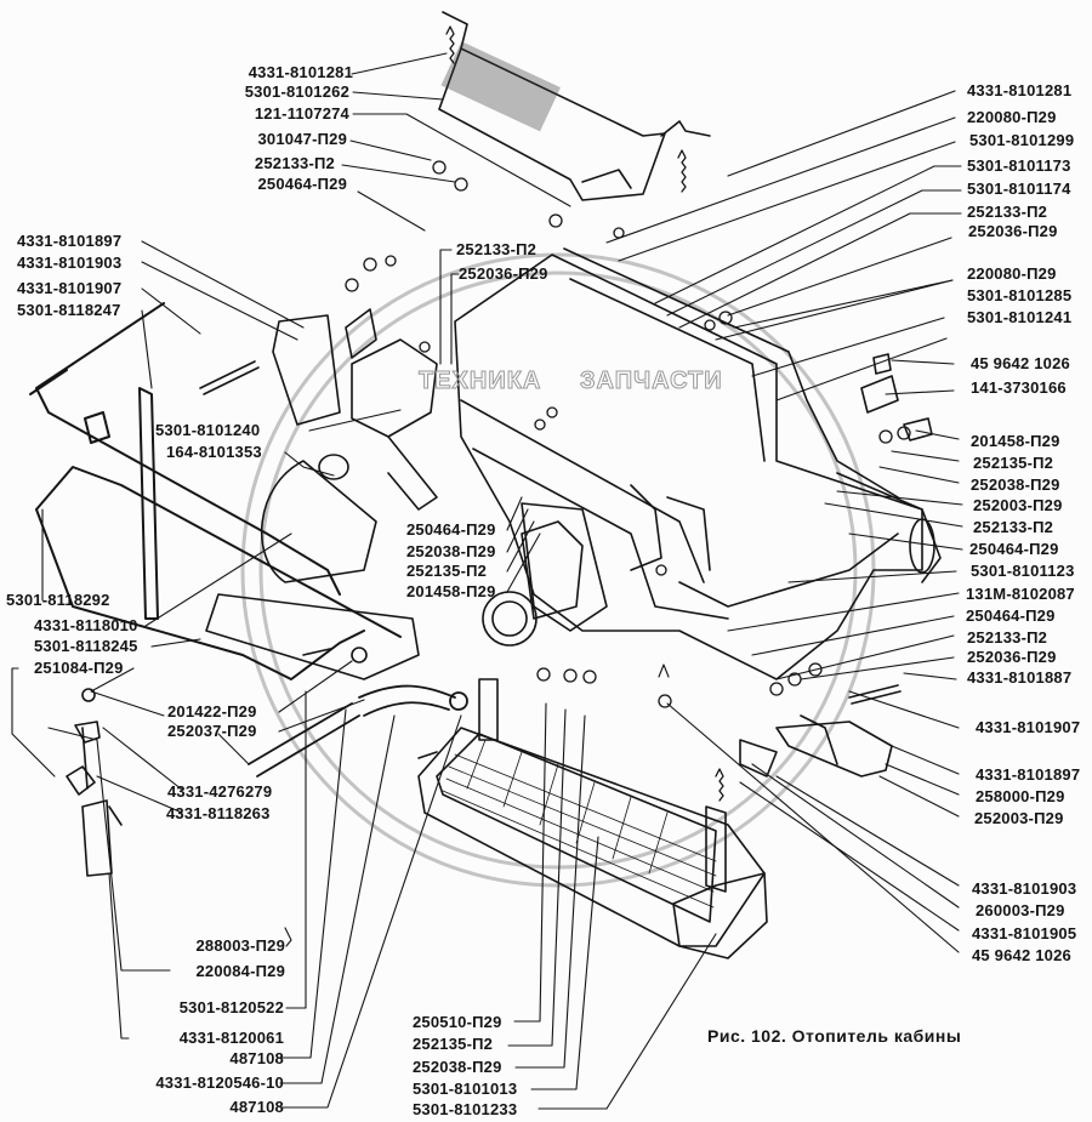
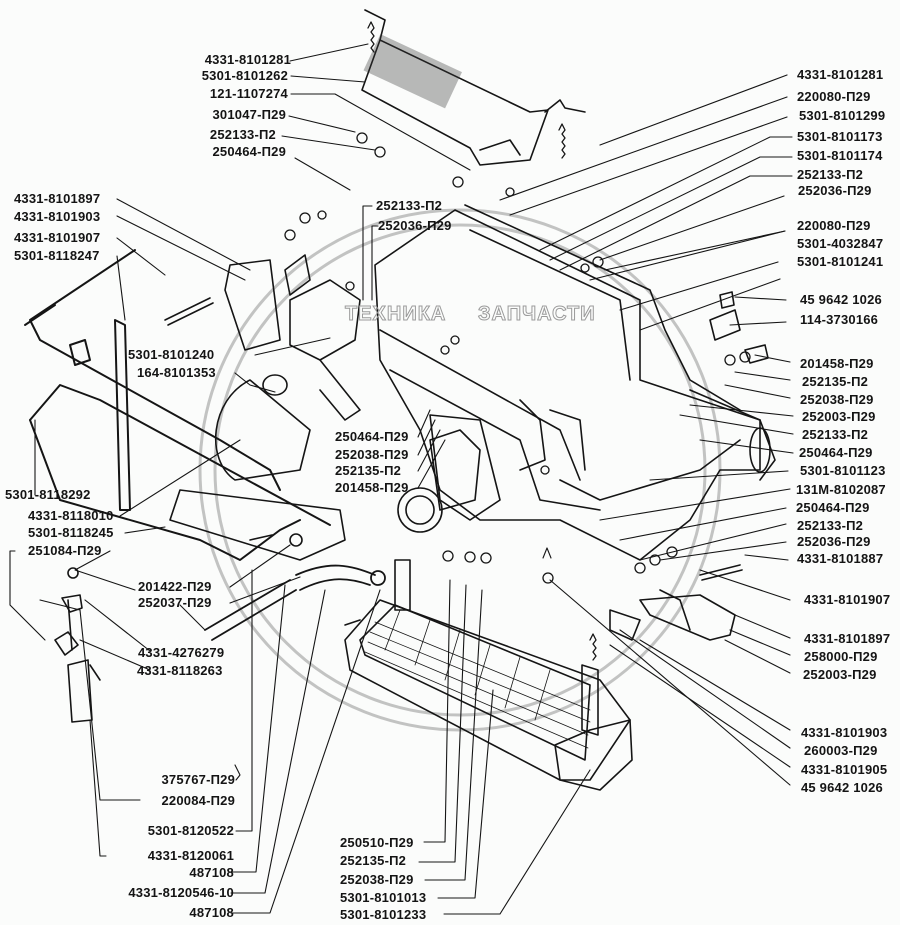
  ТЕХНИКА
  ЗАПЧАСТИ
  4331-8101281
  5301-8101262
  121-1107274
  301047-П29
  252133-П2
  250464-П29
  252133-П2
  252036-П29
  4331-8101897
  4331-8101903
  4331-8101907
  5301-8118247
  5301-8101240
  164-8101353
  250464-П29
  252038-П29
  252135-П2
  201458-П29
  4331-8101281
  220080-П29
  5301-8101299
  5301-8101173
  5301-8101174
  252133-П2
  252036-П29
  220080-П29
- 5301-8101285
+ 5301-4032847
  5301-8101241
  45 9642 1026
- 141-3730166
+ 114-3730166
  201458-П29
  252135-П2
  252038-П29
  252003-П29
  252133-П2
  250464-П29
  5301-8101123
  131М-8102087
  250464-П29
  252133-П2
  252036-П29
  4331-8101887
  4331-8101907
  4331-8101897
  258000-П29
  252003-П29
  4331-8101903
  260003-П29
  4331-8101905
  45 9642 1026
  5301-8118292
  4331-8118010
  5301-8118245
  251084-П29
  201422-П29
  252037-П29
  4331-4276279
  4331-8118263
- 288003-П29
+ 375767-П29
  220084-П29
  5301-8120522
  4331-8120061
  487108
  4331-8120546-10
  487108
  250510-П29
  252135-П2
  252038-П29
  5301-8101013
  5301-8101233
- Рис. 102. Отопитель кабины
